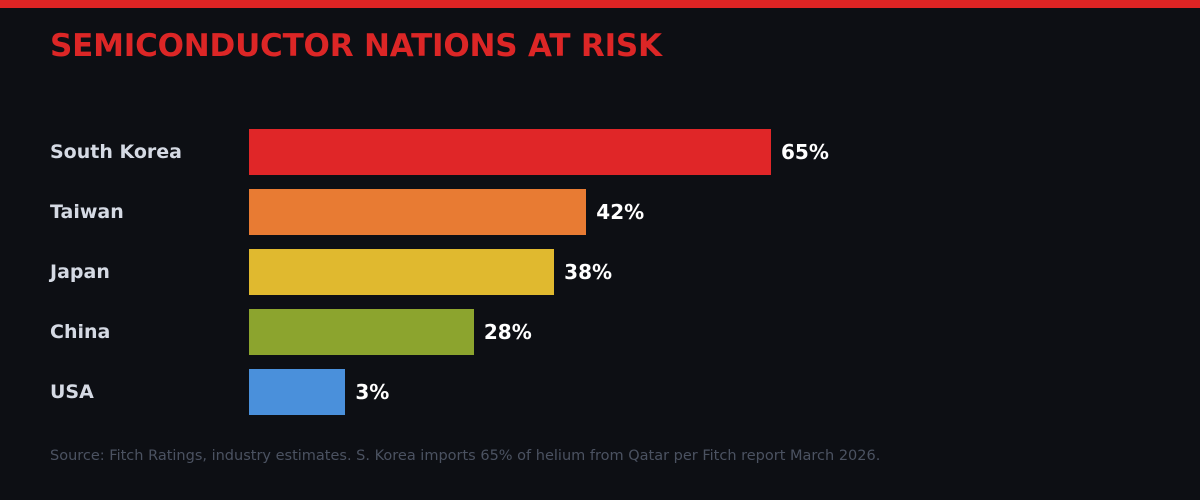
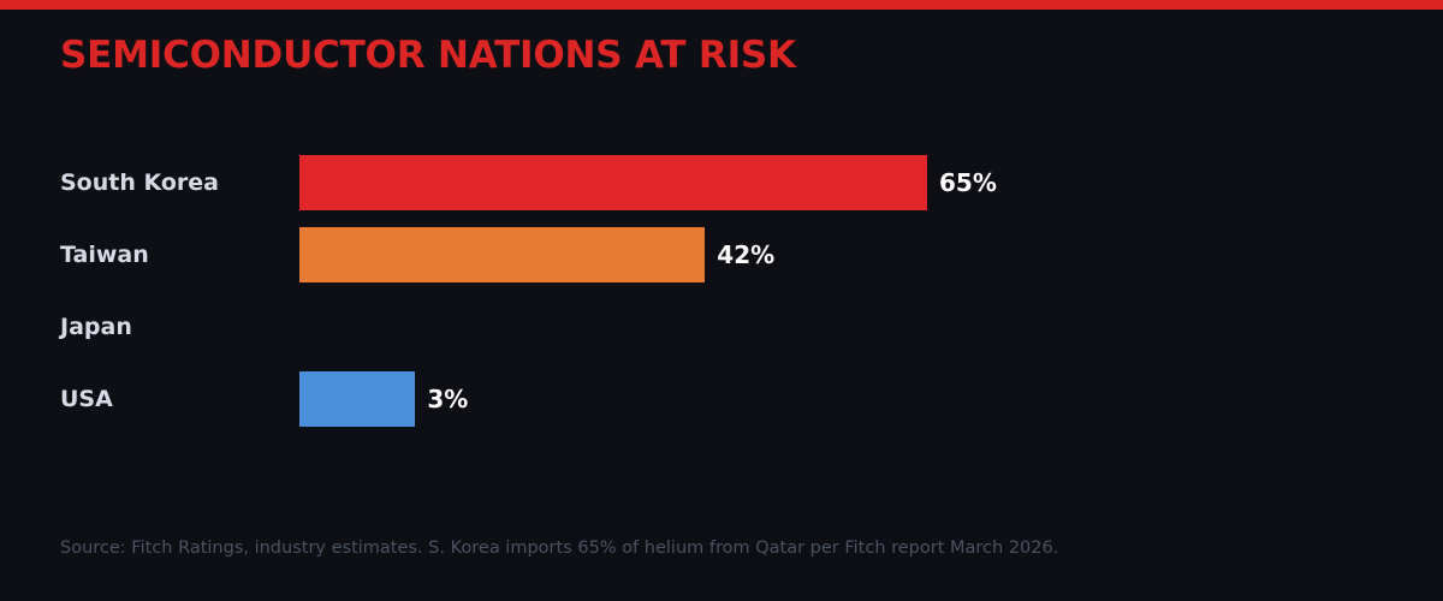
  SEMICONDUCTOR NATIONS AT RISK
  South Korea
  65%
  Taiwan
  42%
  Japan
- 38%
- China
- 28%
  USA
  3%
  Source: Fitch Ratings, industry estimates. S. Korea imports 65% of helium from Qatar per Fitch report March 2026.
